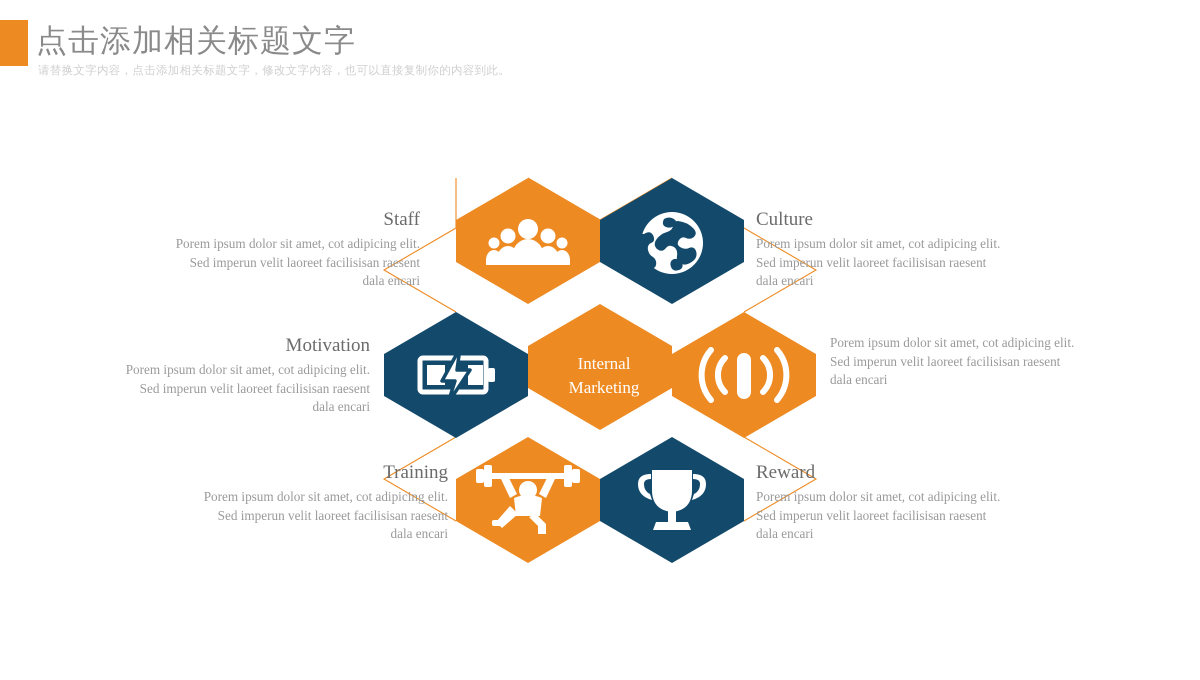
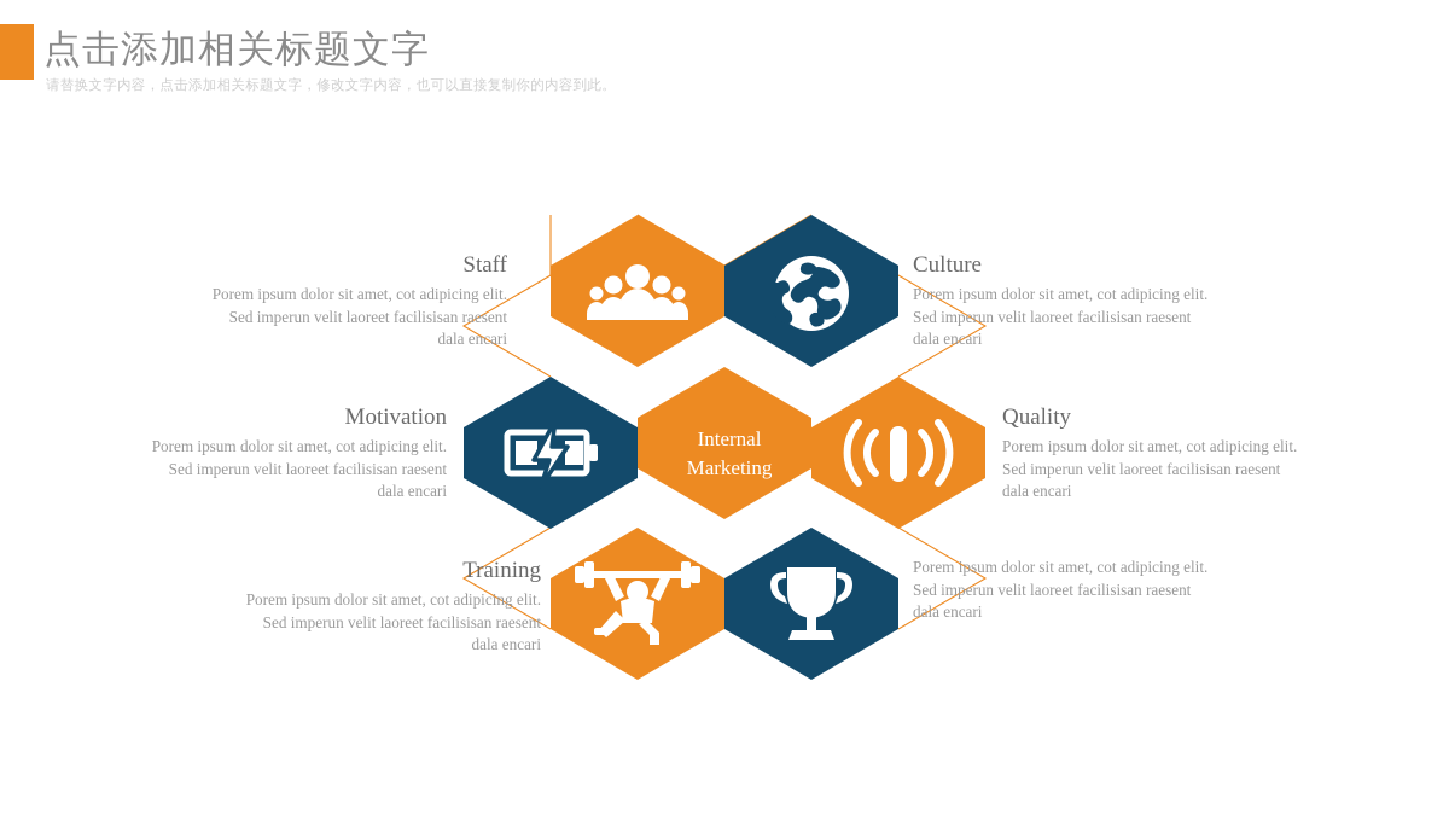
  点击添加相关标题文字
  请替换文字内容，点击添加相关标题文字，修改文字内容，也可以直接复制你的内容到此。
  Internal
  Marketing
  Staff
  Porem ipsum dolor sit amet, cot adipicing elit.
  Sed imperun velit laoreet facilisisan raesent
  dala encari
  Motivation
  Porem ipsum dolor sit amet, cot adipicing elit.
  Sed imperun velit laoreet facilisisan raesent
  dala encari
  Training
  Porem ipsum dolor sit amet, cot adipicing elit.
  Sed imperun velit laoreet facilisisan raesent
  dala encari
  Culture
  Porem ipsum dolor sit amet, cot adipicing elit.
  Sed imperun velit laoreet facilisisan raesent
  dala encari
+ Quality
  Porem ipsum dolor sit amet, cot adipicing elit.
  Sed imperun velit laoreet facilisisan raesent
  dala encari
- Reward
  Porem ipsum dolor sit amet, cot adipicing elit.
  Sed imperun velit laoreet facilisisan raesent
  dala encari
